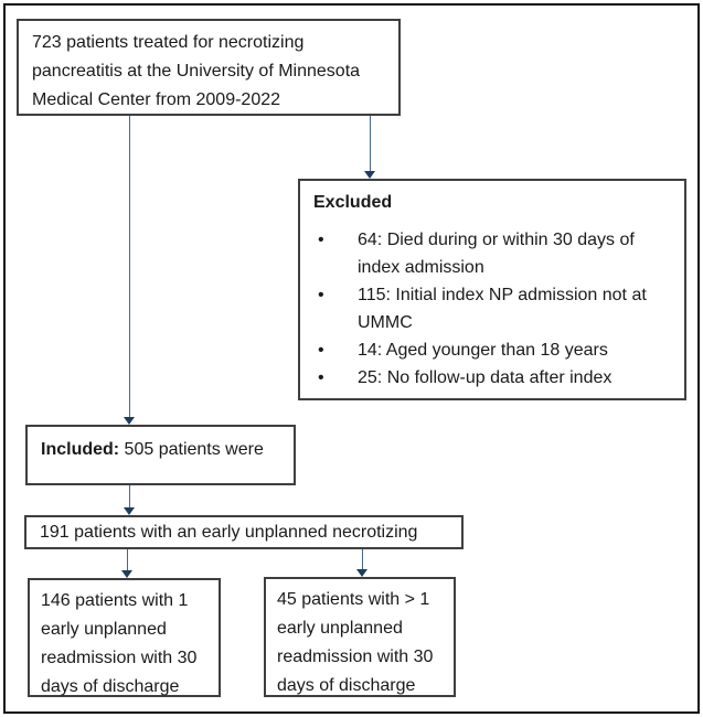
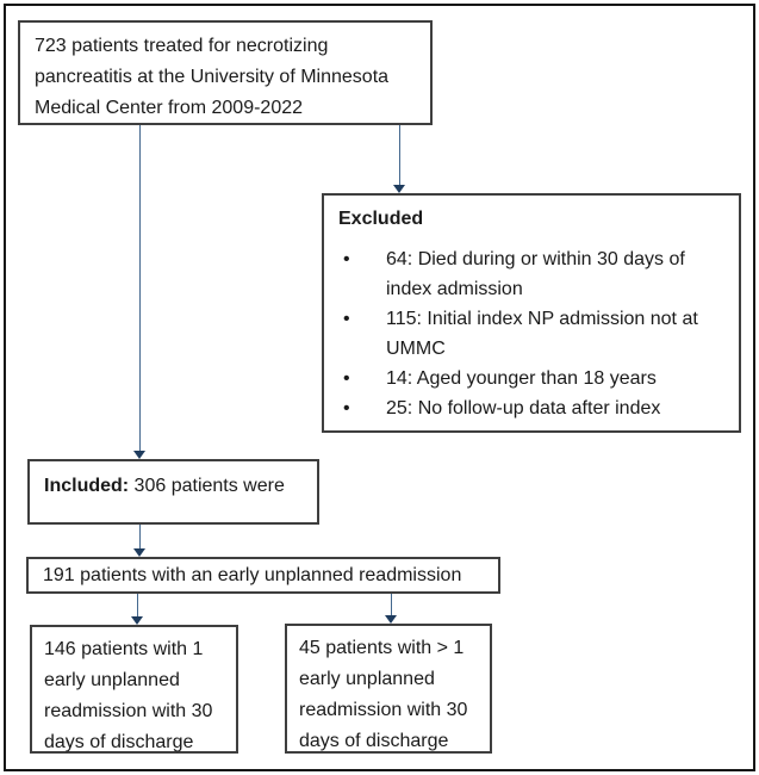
  723 patients treated for necrotizing pancreatitis at the University of Minnesota Medical Center from 2009-2022
  Excluded
  •
  64: Died during or within 30 days of index admission
  •
  115: Initial index NP admission not at UMMC
  •
  14: Aged younger than 18 years
  •
  25: No follow-up data after index
- Included: 505 patients were
+ Included: 306 patients were
- 191 patients with an early unplanned necrotizing
+ 191 patients with an early unplanned readmission
  146 patients with 1 early unplanned readmission with 30 days of discharge
  45 patients with > 1 early unplanned readmission with 30 days of discharge
